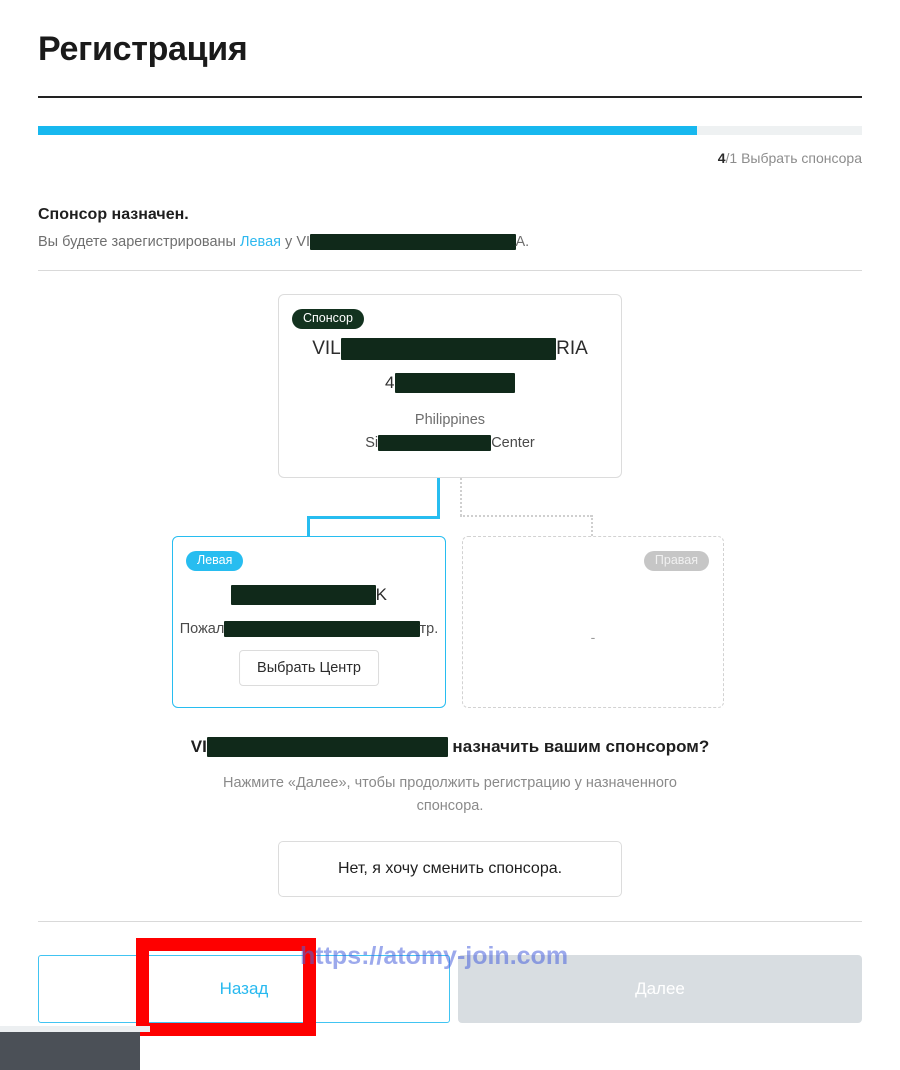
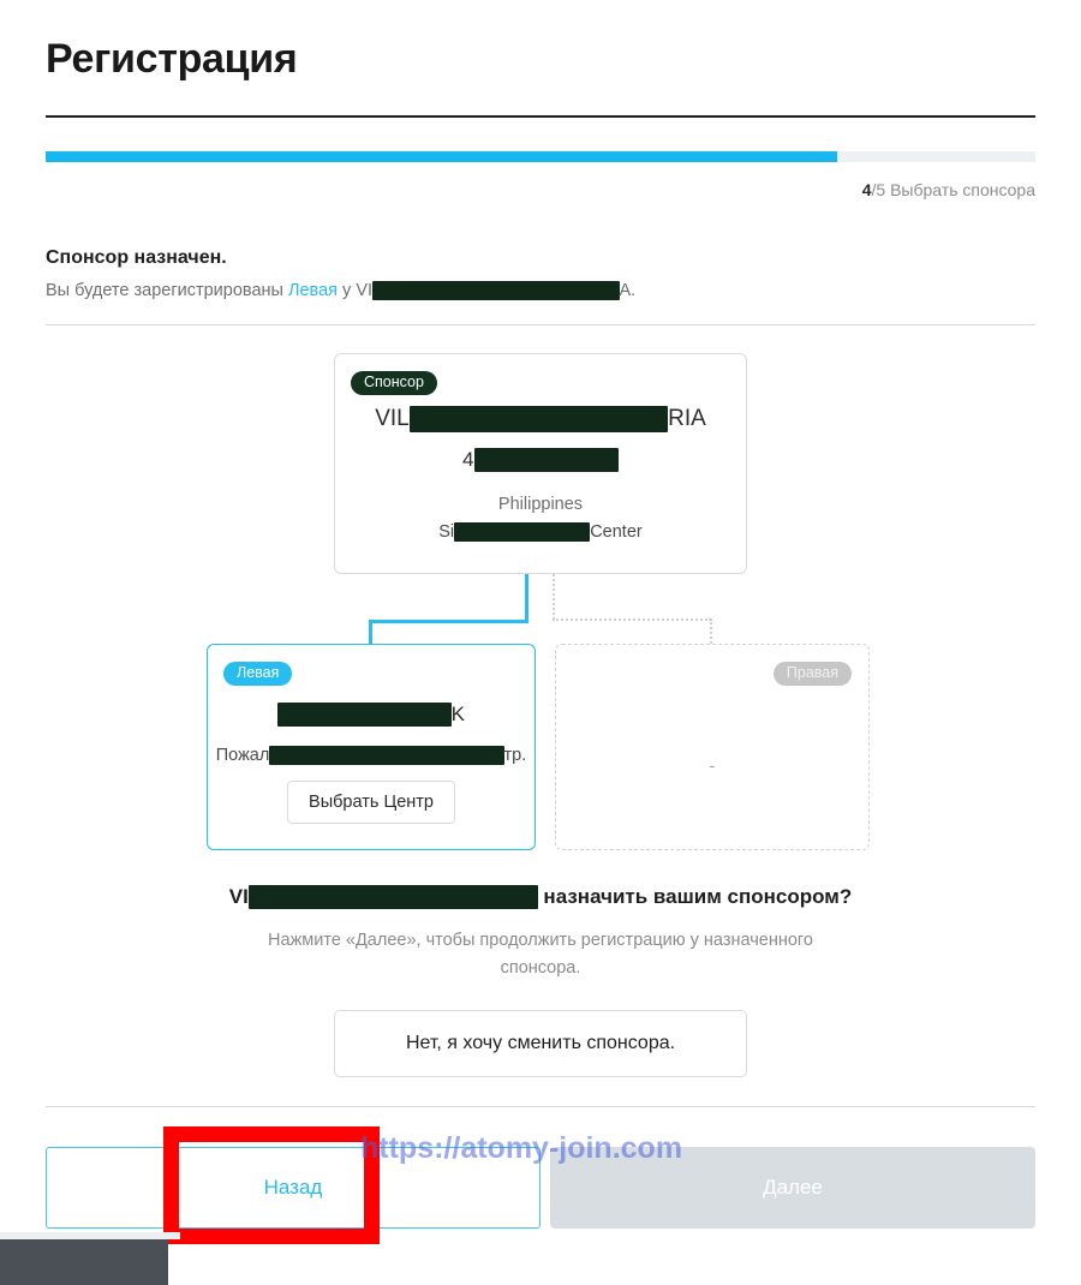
  Регистрация
- 4/1 Выбрать спонсора
+ 4/5 Выбрать спонсора
  Спонсор назначен.
  Вы будете зарегистрированы Левая у VI████████████████████A.
  Спонсор
  VIL████████████████RIA
  4██████████
  Philippines
  Si███████████Center
  Левая
  ████████████K
  Пожал███████████████████тр.
  Выбрать Центр
  Правая
  -
  VI████████████████████ назначить вашим спонсором?
  Нажмите «Далее», чтобы продолжить регистрацию у назначенного спонсора.
  Нет, я хочу сменить спонсора.
  Назад
  Далее
  https://atomy-join.com
